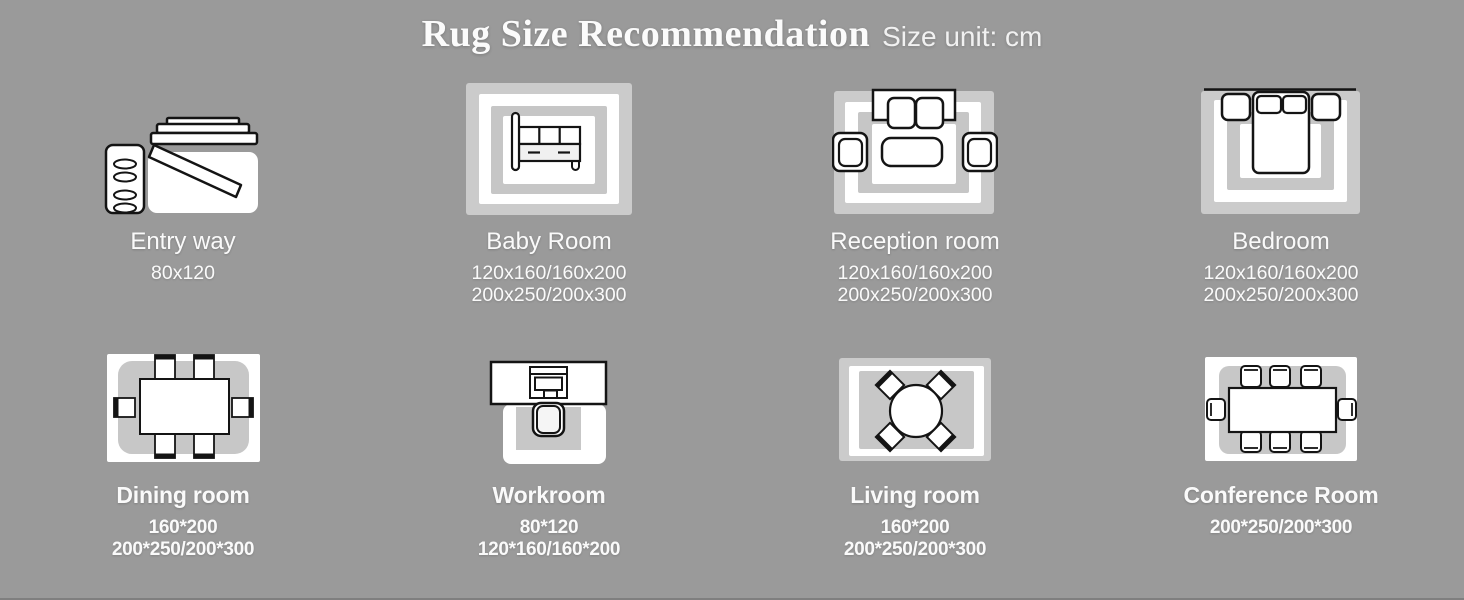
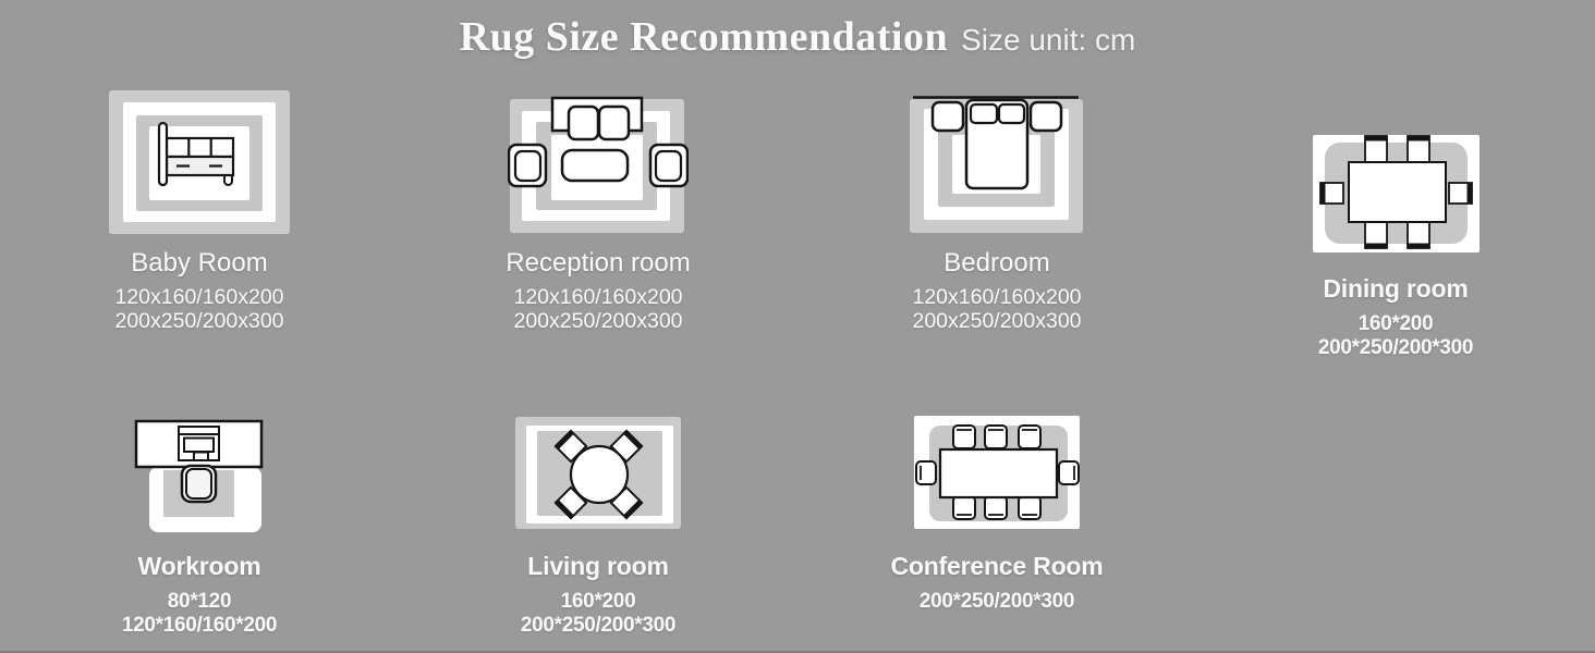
  Rug Size Recommendation Size unit: cm
- Entry way
- 80x120
  Baby Room
  120x160/160x200
  200x250/200x300
  Reception room
  120x160/160x200
  200x250/200x300
  Bedroom
  120x160/160x200
  200x250/200x300
  Dining room
  160*200
  200*250/200*300
  Workroom
  80*120
  120*160/160*200
  Living room
  160*200
  200*250/200*300
  Conference Room
  200*250/200*300
